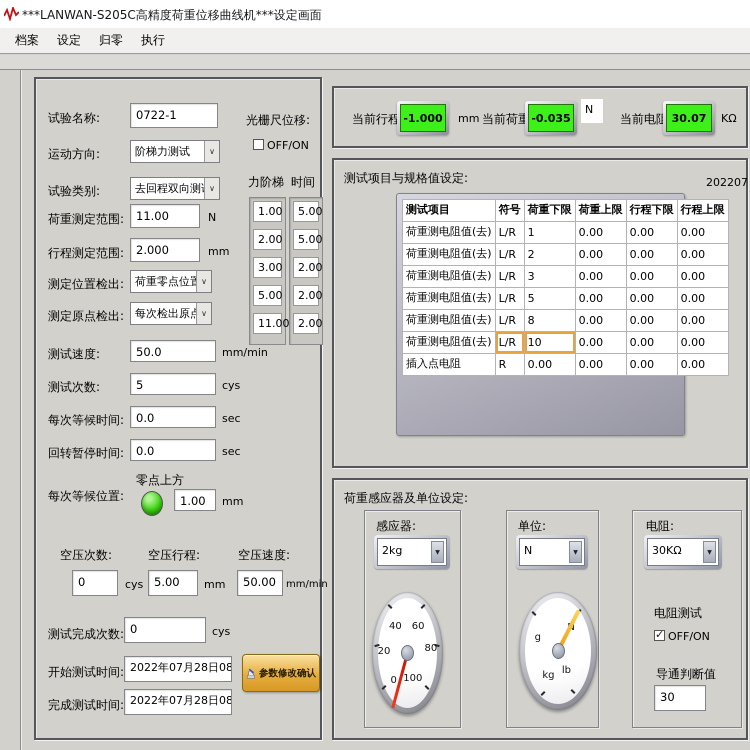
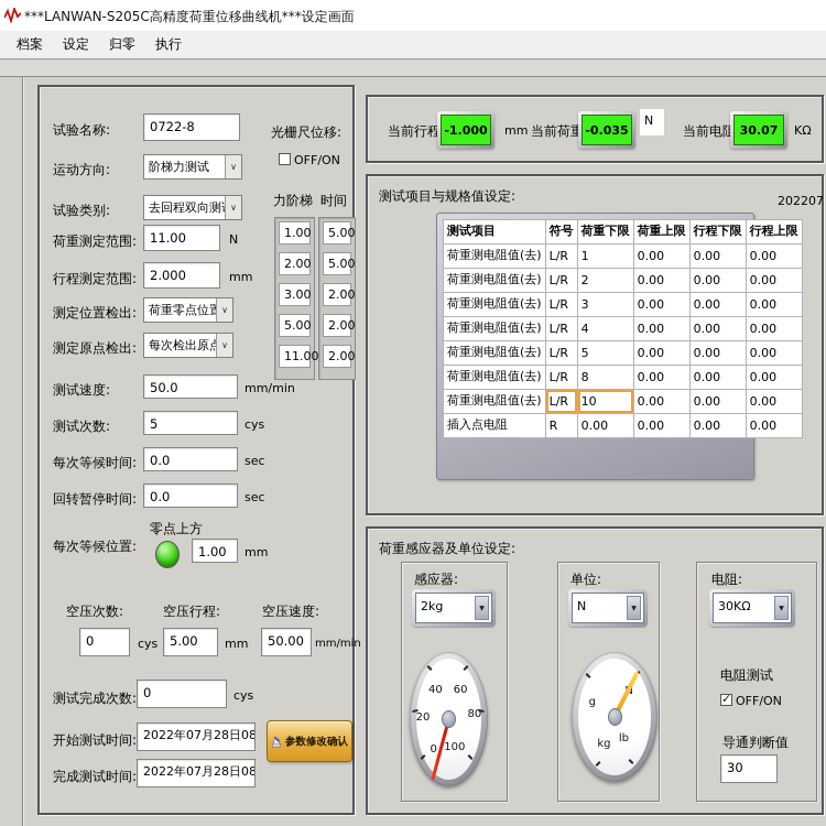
  ***LANWAN-S205C高精度荷重位移曲线机***设定画面
  档案
  设定
  归零
  执行
  试验名称:
- 0722-1
+ 0722-8
  运动方向:
  阶梯力测试
  ∨
  试验类别:
  去回程双向测
  ∨
  荷重测定范围:
  11.00
  N
  行程测定范围:
  2.000
  mm
  测定位置检出:
  荷重零点位
  ∨
  测定原点检出:
  每次检出原
  ∨
  测试速度:
  50.0
  mm/min
  测试次数:
  5
  cys
  每次等候时间:
  0.0
  sec
  回转暂停时间:
  0.0
  sec
  每次等候位置:
  零点上方
  1.00
  mm
  空压次数:
  空压行程:
  空压速度:
  0
  cys
  5.00
  mm
  50.00
  mm/min
  测试完成次数:
  0
  cys
  开始测试时间:
  2022年07月28日08
  完成测试时间:
  2022年07月28日08
  参数修改确认
  光栅尺位移:
  OFF/ON
  力阶梯
  时间
  1.00
  2.00
  3.00
  5.00
  11.00
  5.00
  5.00
  2.00
  2.00
  2.00
  当前行程
  -1.000
  mm
  当前荷重
  -0.035
  N
  当前电阻
  30.07
  KΩ
  测试项目与规格值设定:
  202207
  测试项目	符号	荷重下限	荷重上限	行程下限	行程上限
  荷重测电阻值(去)	L/R	1	0.00	0.00	0.00
  荷重测电阻值(去)	L/R	2	0.00	0.00	0.00
  荷重测电阻值(去)	L/R	3	0.00	0.00	0.00
+ 荷重测电阻值(去)	L/R	4	0.00	0.00	0.00
  荷重测电阻值(去)	L/R	5	0.00	0.00	0.00
  荷重测电阻值(去)	L/R	8	0.00	0.00	0.00
  荷重测电阻值(去)	L/R	10	0.00	0.00	0.00
  插入点电阻	R	0.00	0.00	0.00	0.00
  荷重感应器及单位设定:
  感应器:
  2kg
  0
  20
  40
  60
  80
  100
  单位:
  N
  g
  kg
  lb
  电阻:
  30KΩ
  电阻测试
  OFF/ON
  导通判断值
  30
